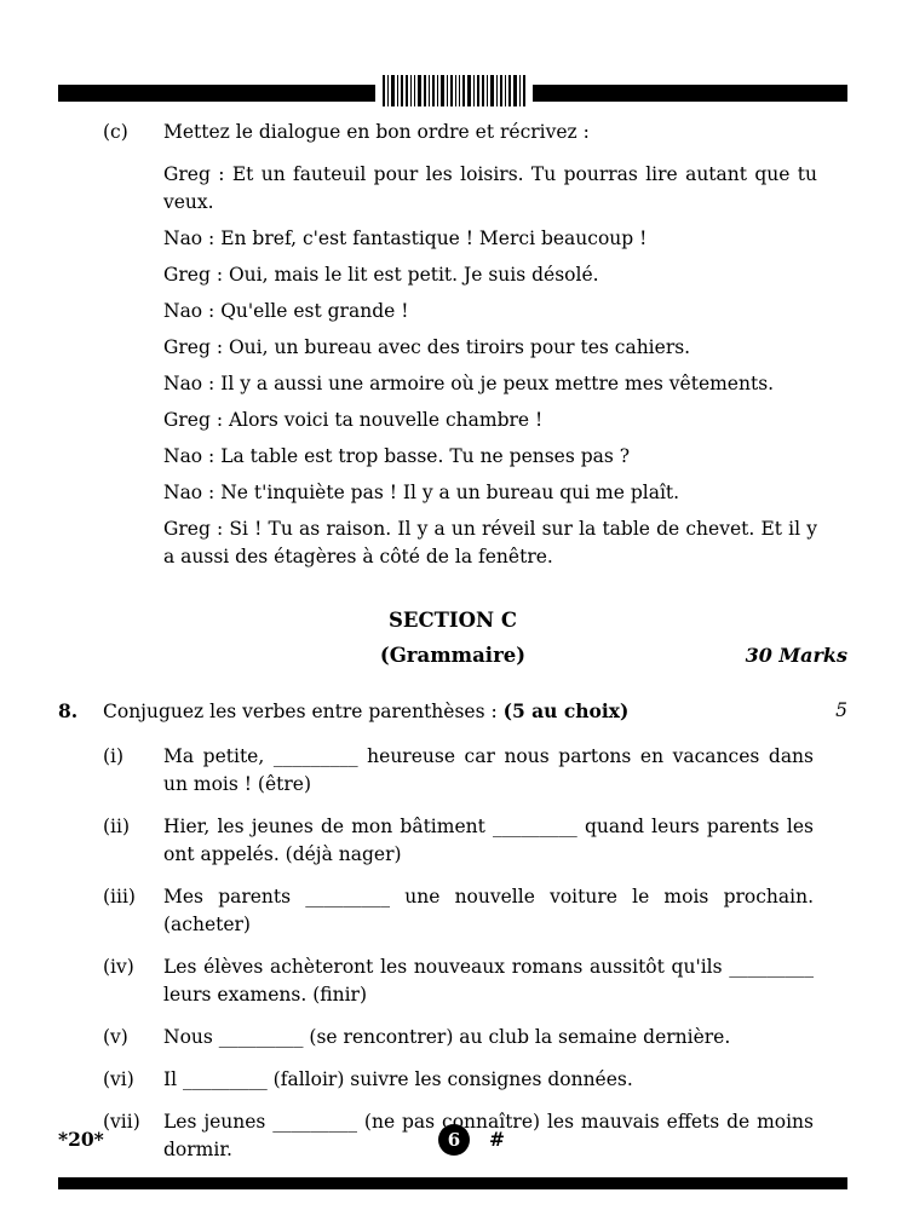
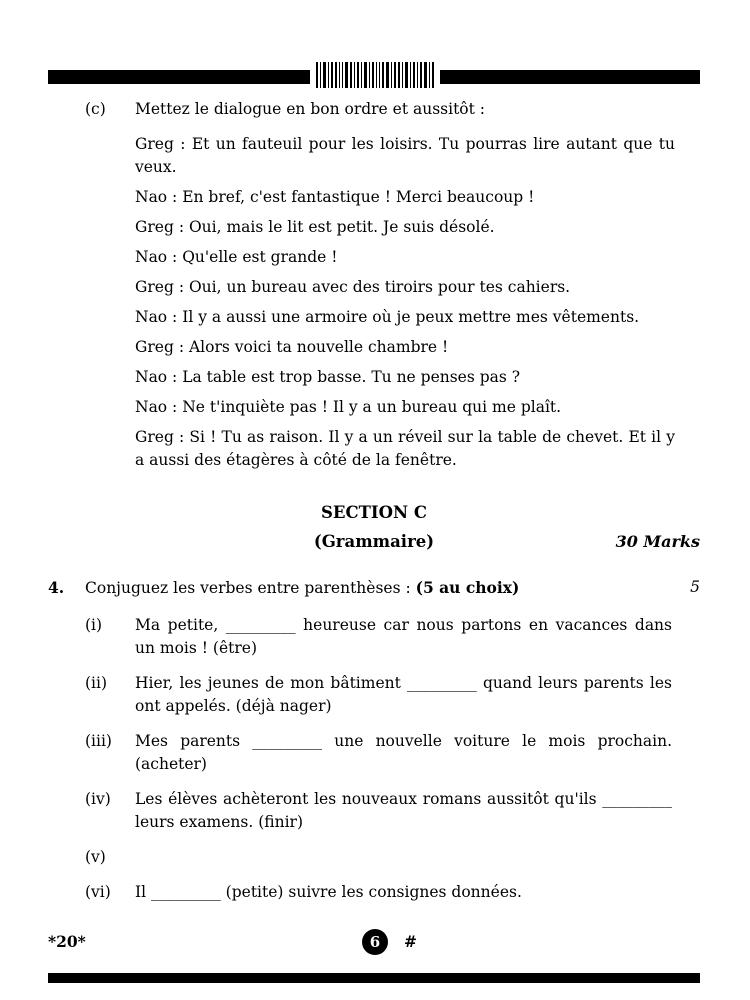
  (c)
- Mettez le dialogue en bon ordre et récrivez :
+ Mettez le dialogue en bon ordre et aussitôt :
  Greg : Et un fauteuil pour les loisirs. Tu pourras lire autant que tu veux.
  Nao : En bref, c'est fantastique ! Merci beaucoup !
  Greg : Oui, mais le lit est petit. Je suis désolé.
  Nao : Qu'elle est grande !
  Greg : Oui, un bureau avec des tiroirs pour tes cahiers.
  Nao : Il y a aussi une armoire où je peux mettre mes vêtements.
  Greg : Alors voici ta nouvelle chambre !
  Nao : La table est trop basse. Tu ne penses pas ?
  Nao : Ne t'inquiète pas ! Il y a un bureau qui me plaît.
  Greg : Si ! Tu as raison. Il y a un réveil sur la table de chevet. Et il y a aussi des étagères à côté de la fenêtre.
  SECTION C
  (Grammaire)
  30 Marks
- 8.
+ 4.
  Conjuguez les verbes entre parenthèses : (5 au choix)
  5
  (i)
  Ma petite, _________ heureuse car nous partons en vacances dans un mois ! (être)
  (ii)
  Hier, les jeunes de mon bâtiment _________ quand leurs parents les ont appelés. (déjà nager)
  (iii)
  Mes parents _________ une nouvelle voiture le mois prochain. (acheter)
  (iv)
  Les élèves achèteront les nouveaux romans aussitôt qu'ils _________ leurs examens. (finir)
  (v)
- Nous _________ (se rencontrer) au club la semaine dernière.
  (vi)
- Il _________ (falloir) suivre les consignes données.
+ Il _________ (petite) suivre les consignes données.
- (vii)
- Les jeunes _________ (ne pas connaître) les mauvais effets de moins dormir.
  *20*
  6
  #
